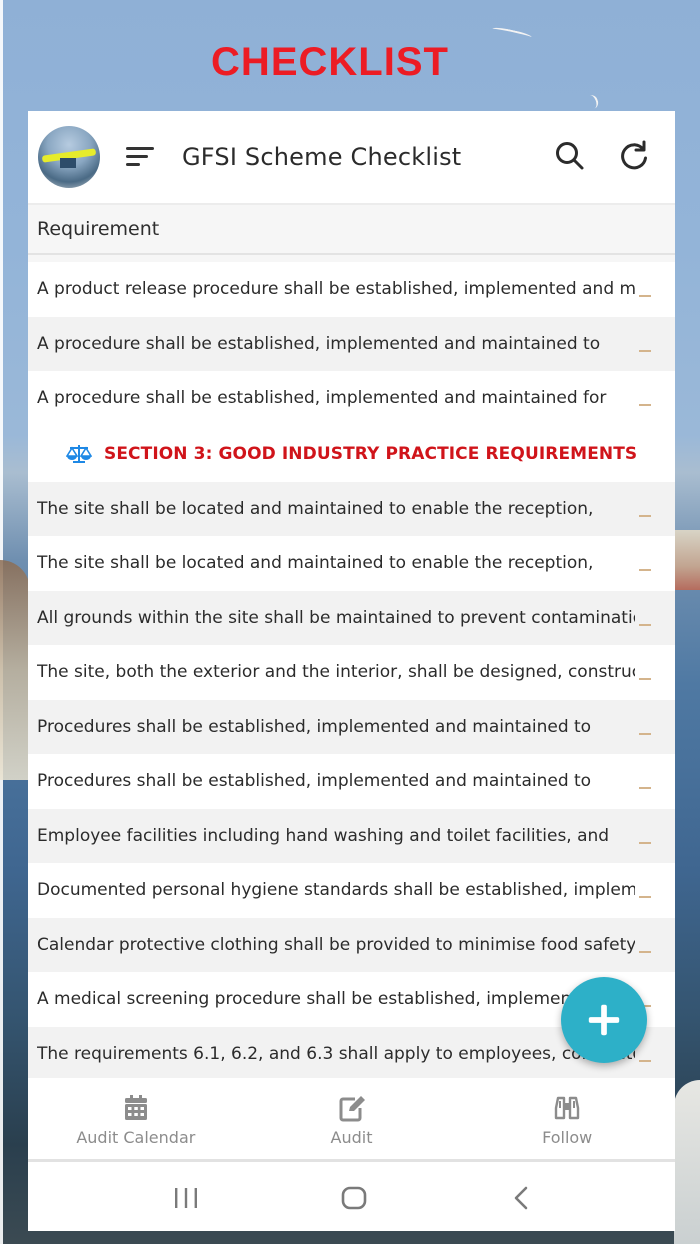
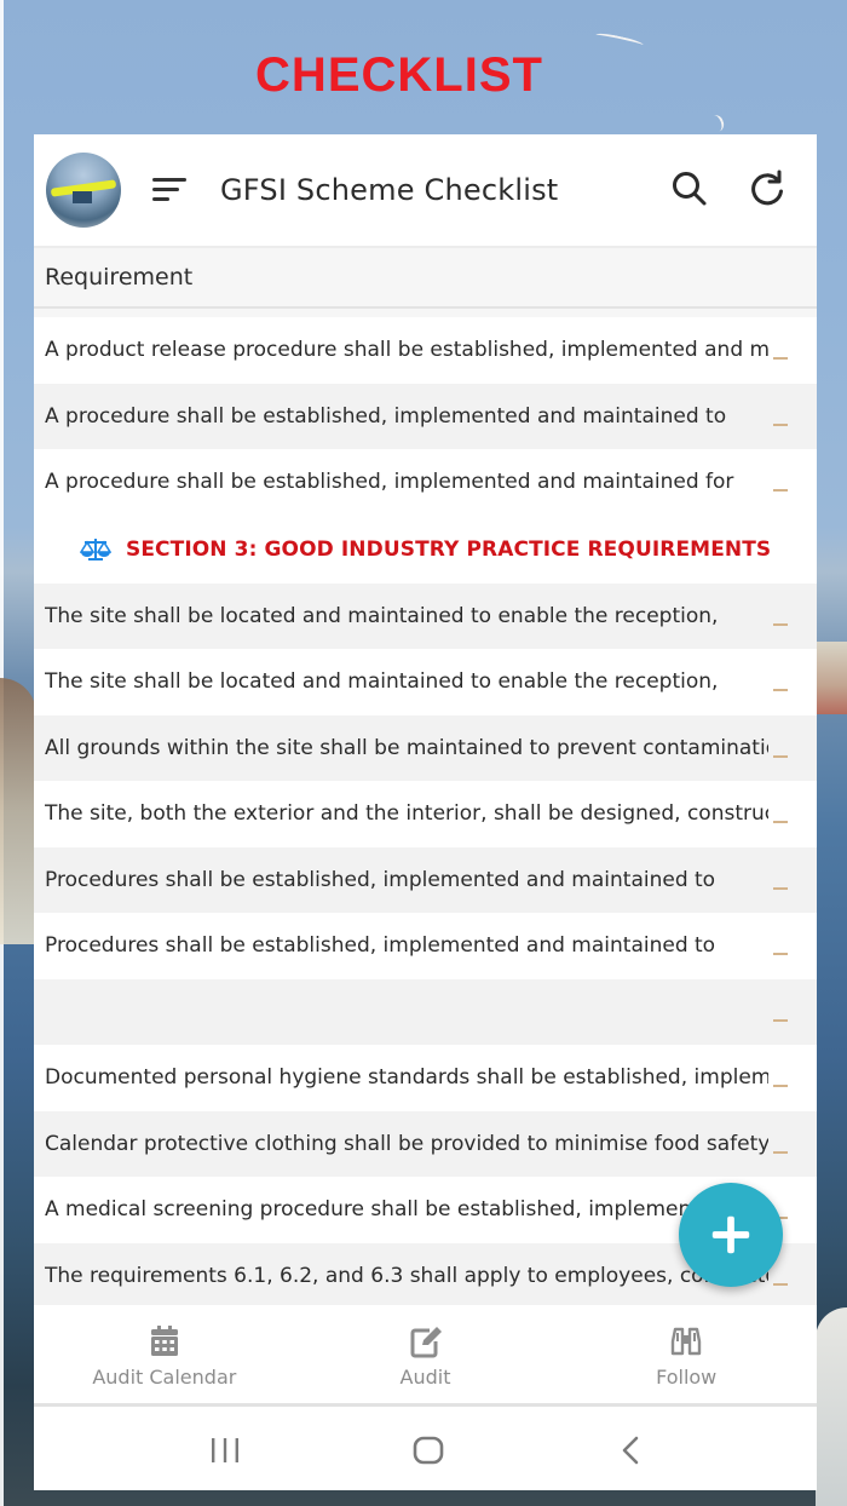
  CHECKLIST
  GFSI Scheme Checklist
  Requirement
  A product release procedure shall be established, implemented and m
  A procedure shall be established, implemented and maintained to
  A procedure shall be established, implemented and maintained for
  SECTION 3: GOOD INDUSTRY PRACTICE REQUIREMENTS
  The site shall be located and maintained to enable the reception,
  The site shall be located and maintained to enable the reception,
  All grounds within the site shall be maintained to prevent contaminati
  The site, both the exterior and the interior, shall be designed, constru
  Procedures shall be established, implemented and maintained to
  Procedures shall be established, implemented and maintained to
- Employee facilities including hand washing and toilet facilities, and
  Documented personal hygiene standards shall be established, implem
  Calendar protective clothing shall be provided to minimise food safety
  A medical screening procedure shall be established, impleme
  The requirements 6.1, 6.2, and 6.3 shall apply to employees, c
  Audit Calendar
  Audit
  Follow
